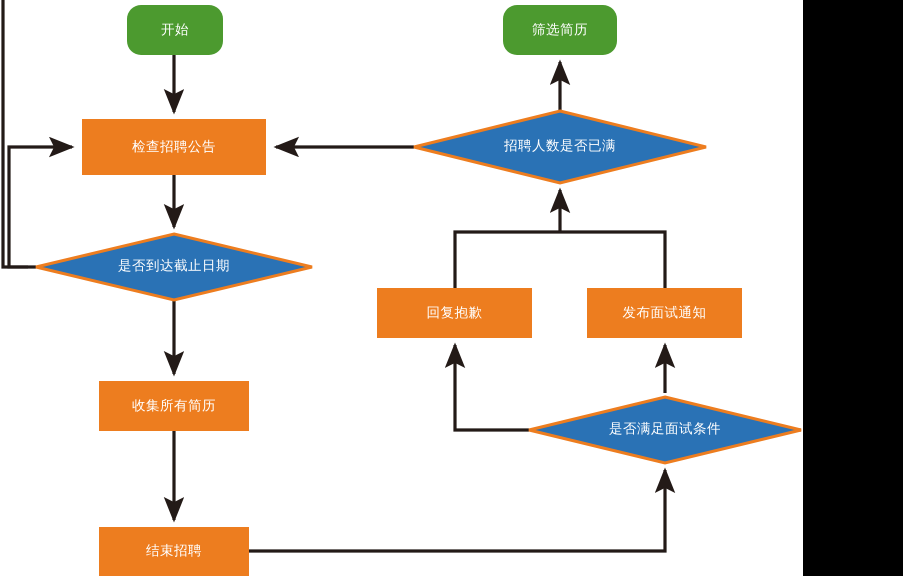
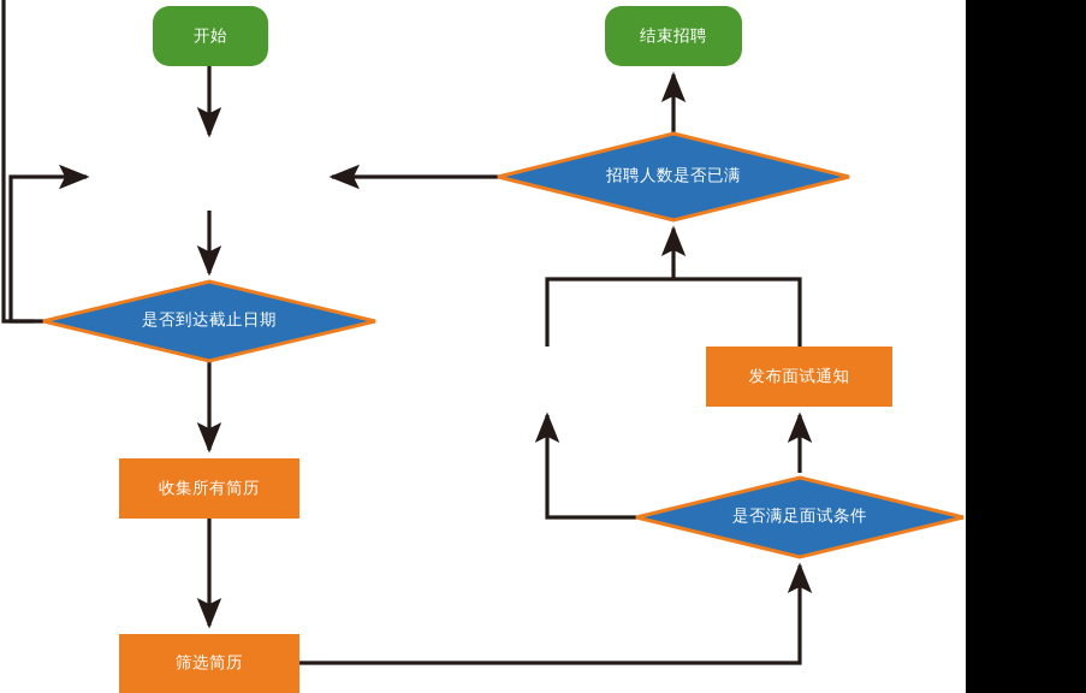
  开始
- 筛选简历
+ 结束招聘
- 检查招聘公告
  是否到达截止日期
  收集所有简历
- 结束招聘
+ 筛选简历
  招聘人数是否已满
- 回复抱歉
  发布面试通知
  是否满足面试条件
